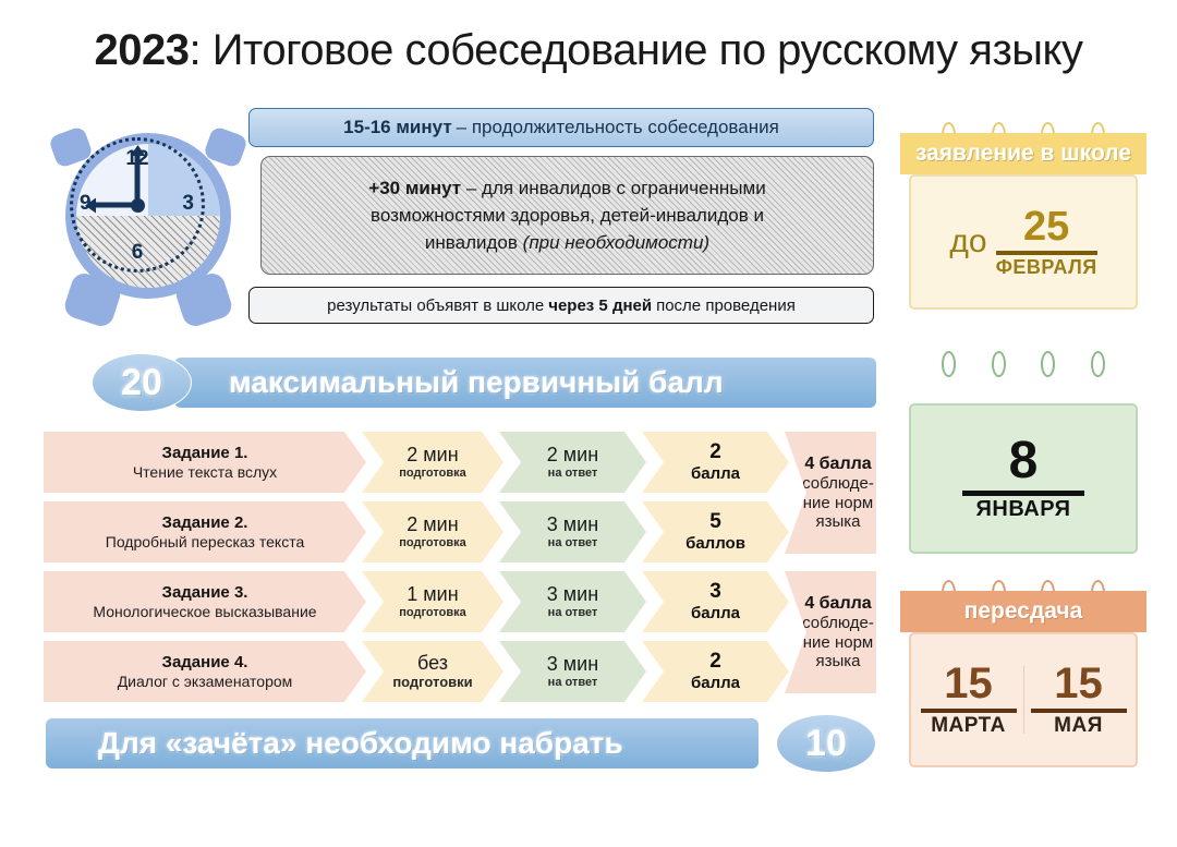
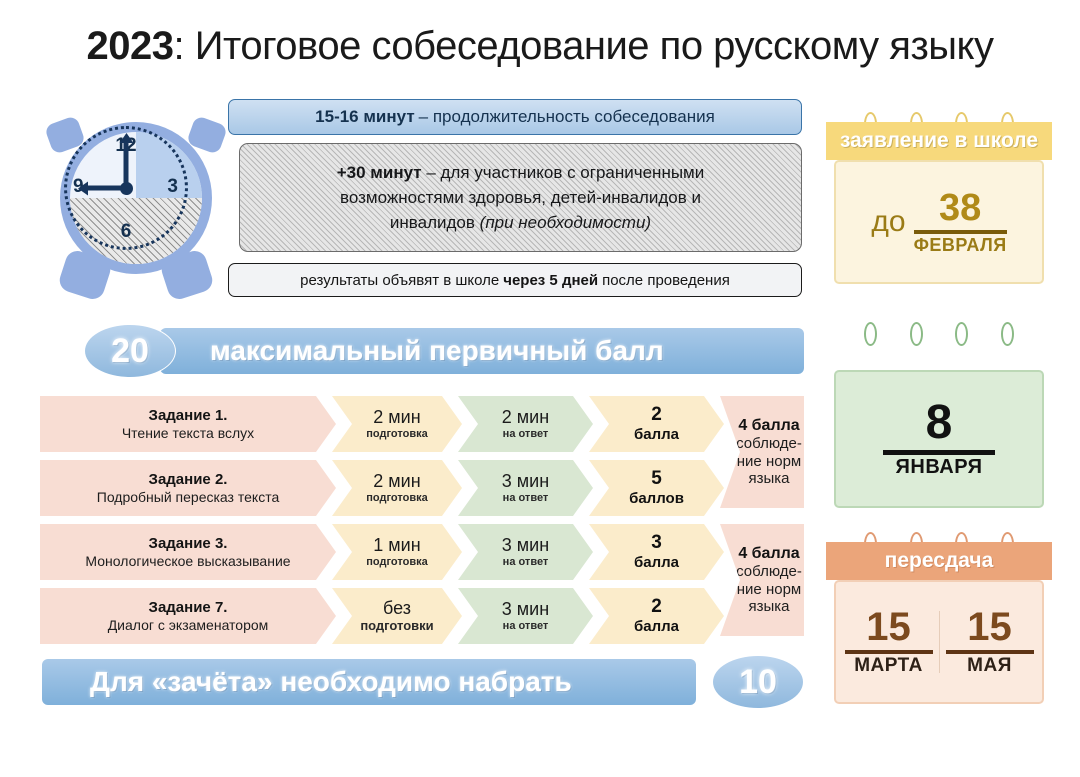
  2023: Итоговое собеседование по русскому языку
  12
  3
  6
  15-16 минут
  – продолжительность собеседования
- +30 минут – для инвалидов с ограниченными
+ +30 минут – для участников с ограниченными
  возможностями здоровья, детей-инвалидов и
  инвалидов (при необходимости)
  результаты объявят в школе
  через 5 дней
  после проведения
  максимальный первичный балл
  20
  Задание 1.
  Чтение текста вслух
  2 мин
  подготовка
  2 мин
  на ответ
  2
  балла
  Задание 2.
  Подробный пересказ текста
  2 мин
  подготовка
  3 мин
  на ответ
  5
  баллов
  Задание 3.
  Монологическое высказывание
  1 мин
  подготовка
  3 мин
  на ответ
  3
  балла
- Задание 4.
+ Задание 7.
  Диалог с экзаменатором
  без
  подготовки
  3 мин
  на ответ
  2
  балла
  4 балла
  соблюде-
  ние норм
  языка
  4 балла
  соблюде-
  ние норм
  языка
  Для «зачёта» необходимо набрать
  10
  заявление в школе
  до
- 25
+ 38
  ФЕВРАЛЯ
  8
  ЯНВАРЯ
  пересдача
  15
  МАРТА
  15
  МАЯ
